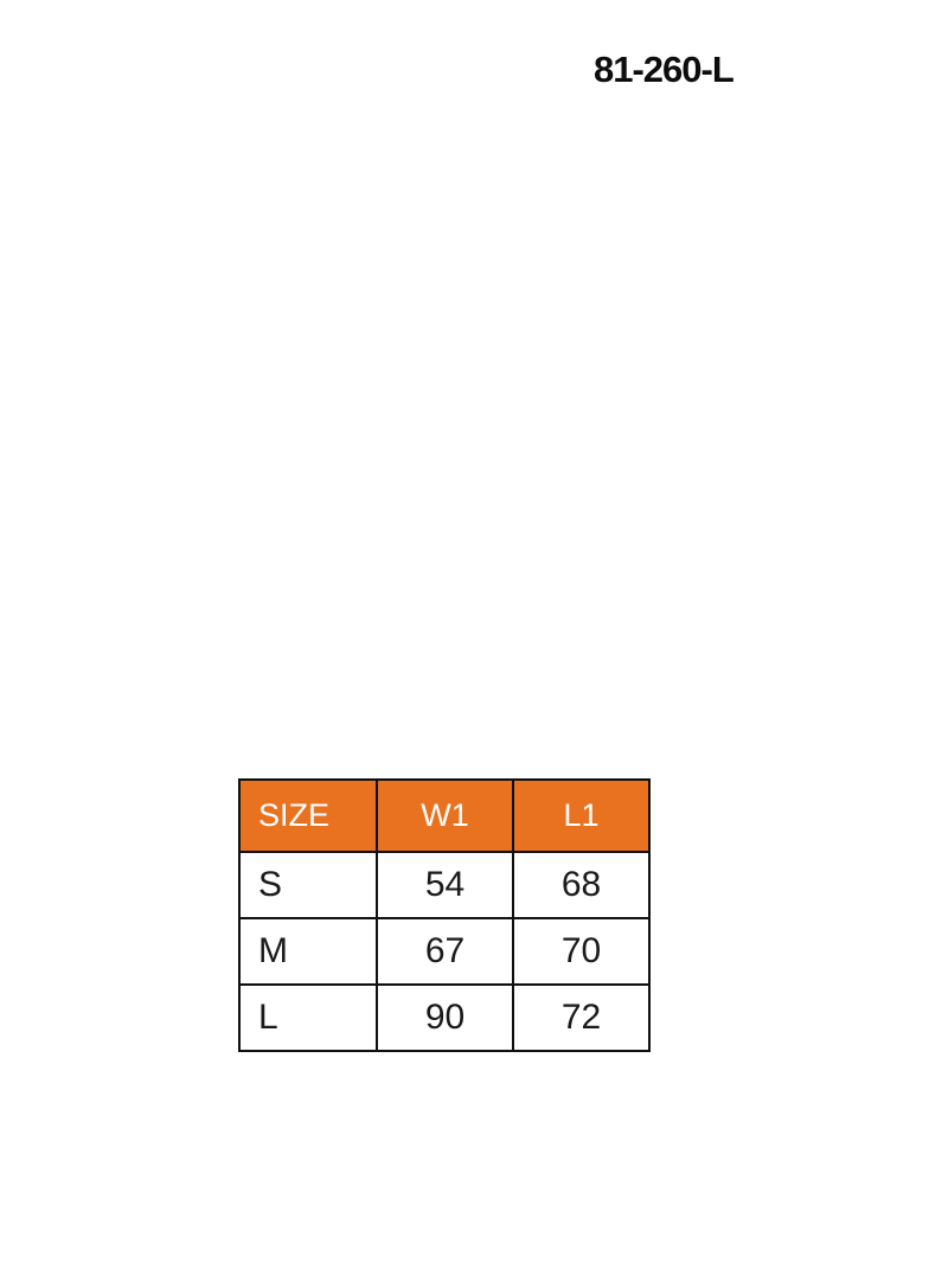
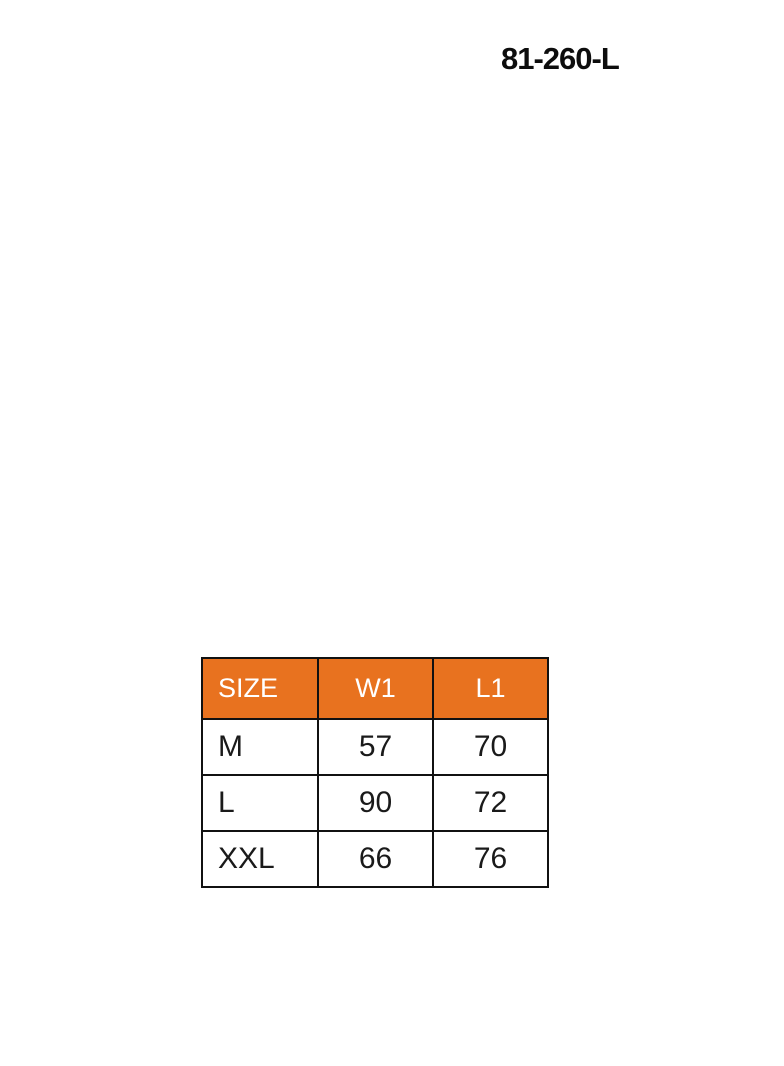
  81-260-L
  SIZE	W1	L1
- S	54	68
- M	67	70
+ M	57	70
  L	90	72
+ XXL	66	76
